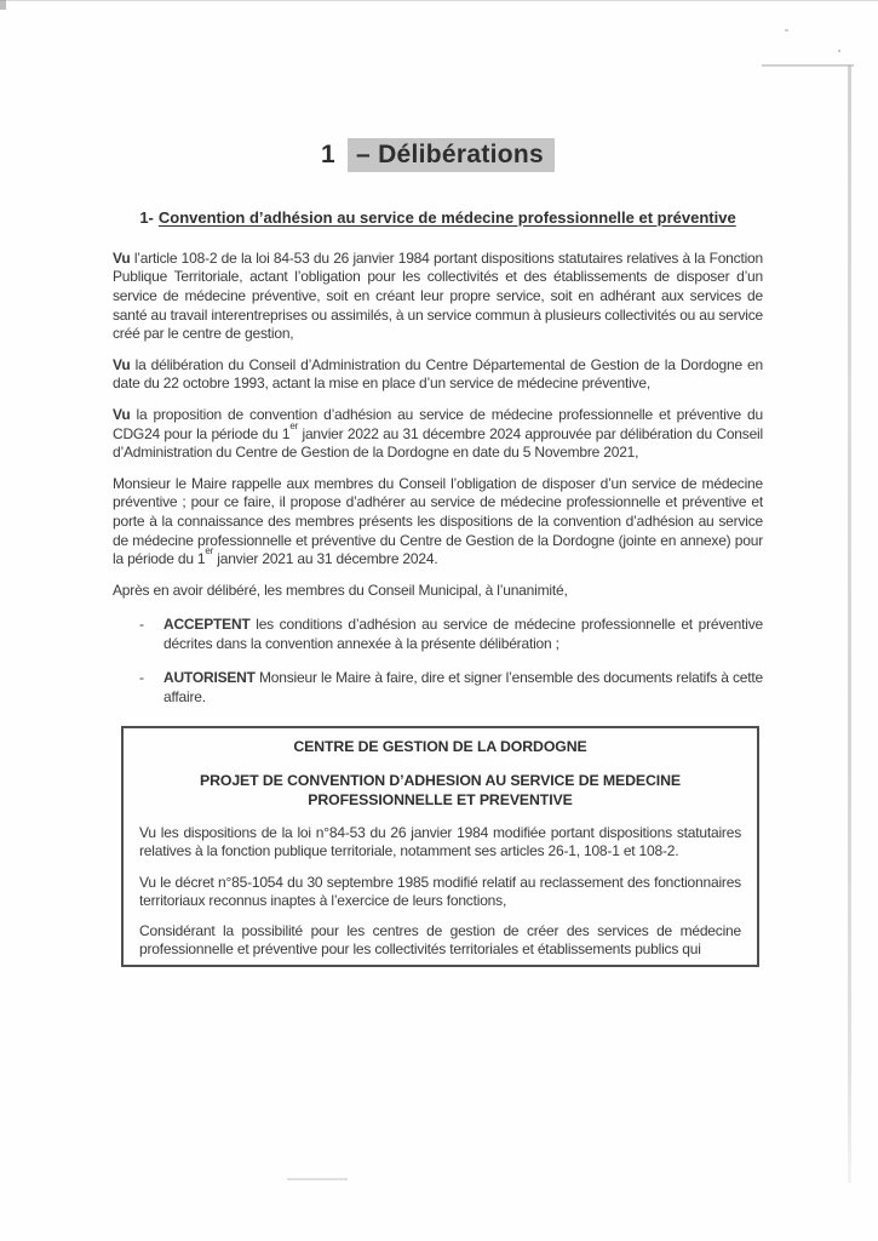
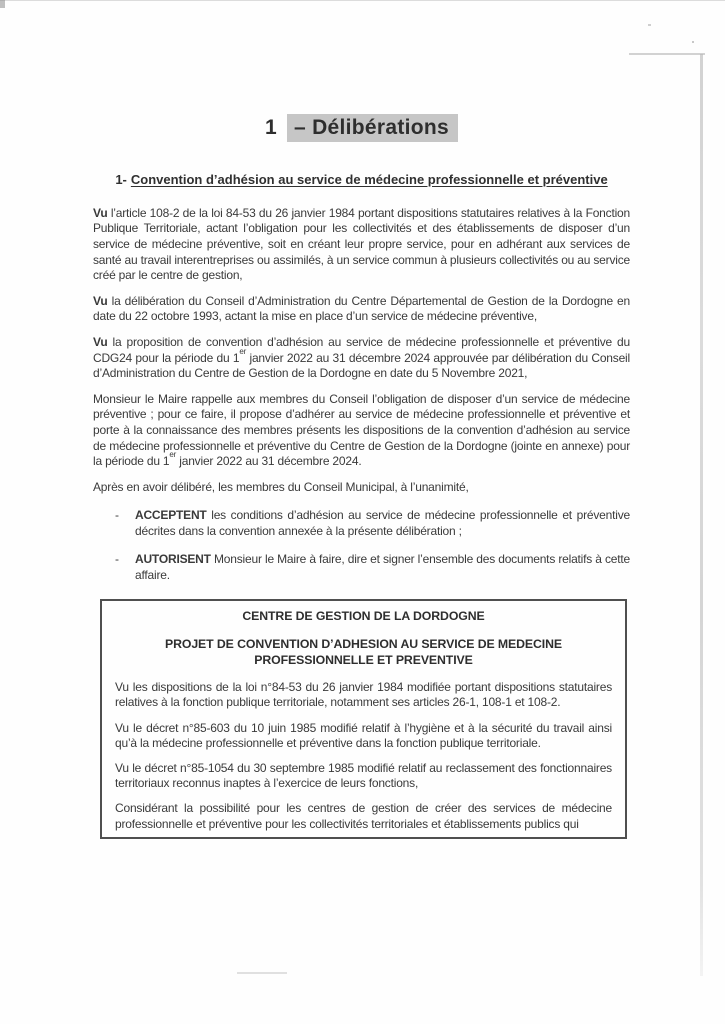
  1 – Délibérations
  1- Convention d’adhésion au service de médecine professionnelle et préventive
- Vu l’article 108-2 de la loi 84-53 du 26 janvier 1984 portant dispositions statutaires relatives à la Fonction Publique Territoriale, actant l’obligation pour les collectivités et des établissements de disposer d’un service de médecine préventive, soit en créant leur propre service, soit en adhérant aux services de santé au travail interentreprises ou assimilés, à un service commun à plusieurs collectivités ou au service créé par le centre de gestion,
+ Vu l’article 108-2 de la loi 84-53 du 26 janvier 1984 portant dispositions statutaires relatives à la Fonction Publique Territoriale, actant l’obligation pour les collectivités et des établissements de disposer d’un service de médecine préventive, soit en créant leur propre service, pour en adhérant aux services de santé au travail interentreprises ou assimilés, à un service commun à plusieurs collectivités ou au service créé par le centre de gestion,
  Vu la délibération du Conseil d’Administration du Centre Départemental de Gestion de la Dordogne en date du 22 octobre 1993, actant la mise en place d’un service de médecine préventive,
  Vu la proposition de convention d’adhésion au service de médecine professionnelle et préventive du CDG24 pour la période du 1er janvier 2022 au 31 décembre 2024 approuvée par délibération du Conseil d’Administration du Centre de Gestion de la Dordogne en date du 5 Novembre 2021,
- Monsieur le Maire rappelle aux membres du Conseil l’obligation de disposer d’un service de médecine préventive ; pour ce faire, il propose d’adhérer au service de médecine professionnelle et préventive et porte à la connaissance des membres présents les dispositions de la convention d’adhésion au service de médecine professionnelle et préventive du Centre de Gestion de la Dordogne (jointe en annexe) pour la période du 1er janvier 2021 au 31 décembre 2024.
+ Monsieur le Maire rappelle aux membres du Conseil l’obligation de disposer d’un service de médecine préventive ; pour ce faire, il propose d’adhérer au service de médecine professionnelle et préventive et porte à la connaissance des membres présents les dispositions de la convention d’adhésion au service de médecine professionnelle et préventive du Centre de Gestion de la Dordogne (jointe en annexe) pour la période du 1er janvier 2022 au 31 décembre 2024.
  Après en avoir délibéré, les membres du Conseil Municipal, à l’unanimité,
  -
  ACCEPTENT les conditions d’adhésion au service de médecine professionnelle et préventive décrites dans la convention annexée à la présente délibération ;
  -
  AUTORISENT Monsieur le Maire à faire, dire et signer l’ensemble des documents relatifs à cette affaire.
  CENTRE DE GESTION DE LA DORDOGNE
  PROJET DE CONVENTION D’ADHESION AU SERVICE DE MEDECINE PROFESSIONNELLE ET PREVENTIVE
  Vu les dispositions de la loi n°84-53 du 26 janvier 1984 modifiée portant dispositions statutaires relatives à la fonction publique territoriale, notamment ses articles 26-1, 108-1 et 108-2.
+ Vu le décret n°85-603 du 10 juin 1985 modifié relatif à l’hygiène et à la sécurité du travail ainsi qu’à la médecine professionnelle et préventive dans la fonction publique territoriale.
  Vu le décret n°85-1054 du 30 septembre 1985 modifié relatif au reclassement des fonctionnaires territoriaux reconnus inaptes à l’exercice de leurs fonctions,
  Considérant la possibilité pour les centres de gestion de créer des services de médecine professionnelle et préventive pour les collectivités territoriales et établissements publics qui
